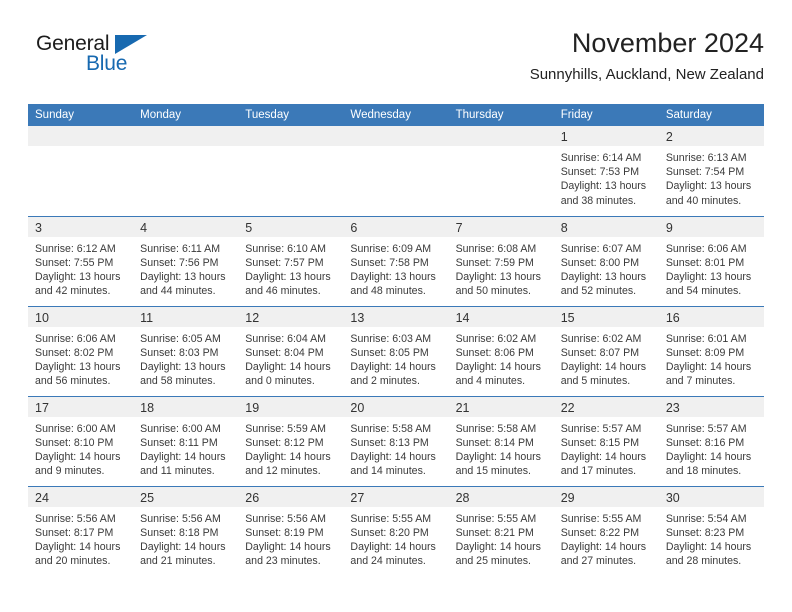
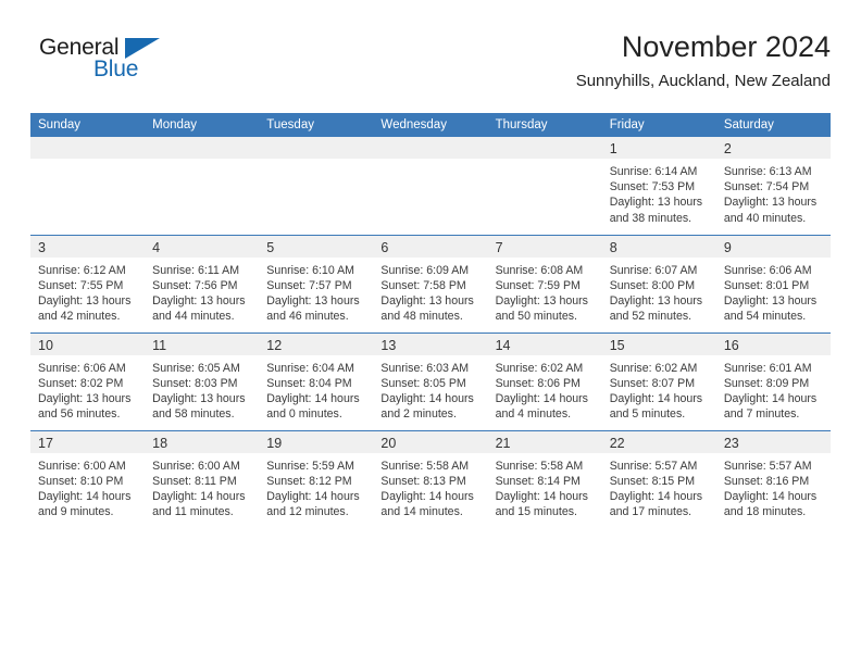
  General
  Blue
  November 2024
  Sunnyhills, Auckland, New Zealand
  Sunday	Monday	Tuesday	Wednesday	Thursday	Friday	Saturday
  					1Sunrise: 6:14 AMSunset: 7:53 PMDaylight: 13 hoursand 38 minutes.	2Sunrise: 6:13 AMSunset: 7:54 PMDaylight: 13 hoursand 40 minutes.
  3Sunrise: 6:12 AMSunset: 7:55 PMDaylight: 13 hoursand 42 minutes.	4Sunrise: 6:11 AMSunset: 7:56 PMDaylight: 13 hoursand 44 minutes.	5Sunrise: 6:10 AMSunset: 7:57 PMDaylight: 13 hoursand 46 minutes.	6Sunrise: 6:09 AMSunset: 7:58 PMDaylight: 13 hoursand 48 minutes.	7Sunrise: 6:08 AMSunset: 7:59 PMDaylight: 13 hoursand 50 minutes.	8Sunrise: 6:07 AMSunset: 8:00 PMDaylight: 13 hoursand 52 minutes.	9Sunrise: 6:06 AMSunset: 8:01 PMDaylight: 13 hoursand 54 minutes.
  10Sunrise: 6:06 AMSunset: 8:02 PMDaylight: 13 hoursand 56 minutes.	11Sunrise: 6:05 AMSunset: 8:03 PMDaylight: 13 hoursand 58 minutes.	12Sunrise: 6:04 AMSunset: 8:04 PMDaylight: 14 hoursand 0 minutes.	13Sunrise: 6:03 AMSunset: 8:05 PMDaylight: 14 hoursand 2 minutes.	14Sunrise: 6:02 AMSunset: 8:06 PMDaylight: 14 hoursand 4 minutes.	15Sunrise: 6:02 AMSunset: 8:07 PMDaylight: 14 hoursand 5 minutes.	16Sunrise: 6:01 AMSunset: 8:09 PMDaylight: 14 hoursand 7 minutes.
  17Sunrise: 6:00 AMSunset: 8:10 PMDaylight: 14 hoursand 9 minutes.	18Sunrise: 6:00 AMSunset: 8:11 PMDaylight: 14 hoursand 11 minutes.	19Sunrise: 5:59 AMSunset: 8:12 PMDaylight: 14 hoursand 12 minutes.	20Sunrise: 5:58 AMSunset: 8:13 PMDaylight: 14 hoursand 14 minutes.	21Sunrise: 5:58 AMSunset: 8:14 PMDaylight: 14 hoursand 15 minutes.	22Sunrise: 5:57 AMSunset: 8:15 PMDaylight: 14 hoursand 17 minutes.	23Sunrise: 5:57 AMSunset: 8:16 PMDaylight: 14 hoursand 18 minutes.
- 24Sunrise: 5:56 AMSunset: 8:17 PMDaylight: 14 hoursand 20 minutes.	25Sunrise: 5:56 AMSunset: 8:18 PMDaylight: 14 hoursand 21 minutes.	26Sunrise: 5:56 AMSunset: 8:19 PMDaylight: 14 hoursand 23 minutes.	27Sunrise: 5:55 AMSunset: 8:20 PMDaylight: 14 hoursand 24 minutes.	28Sunrise: 5:55 AMSunset: 8:21 PMDaylight: 14 hoursand 25 minutes.	29Sunrise: 5:55 AMSunset: 8:22 PMDaylight: 14 hoursand 27 minutes.	30Sunrise: 5:54 AMSunset: 8:23 PMDaylight: 14 hoursand 28 minutes.
